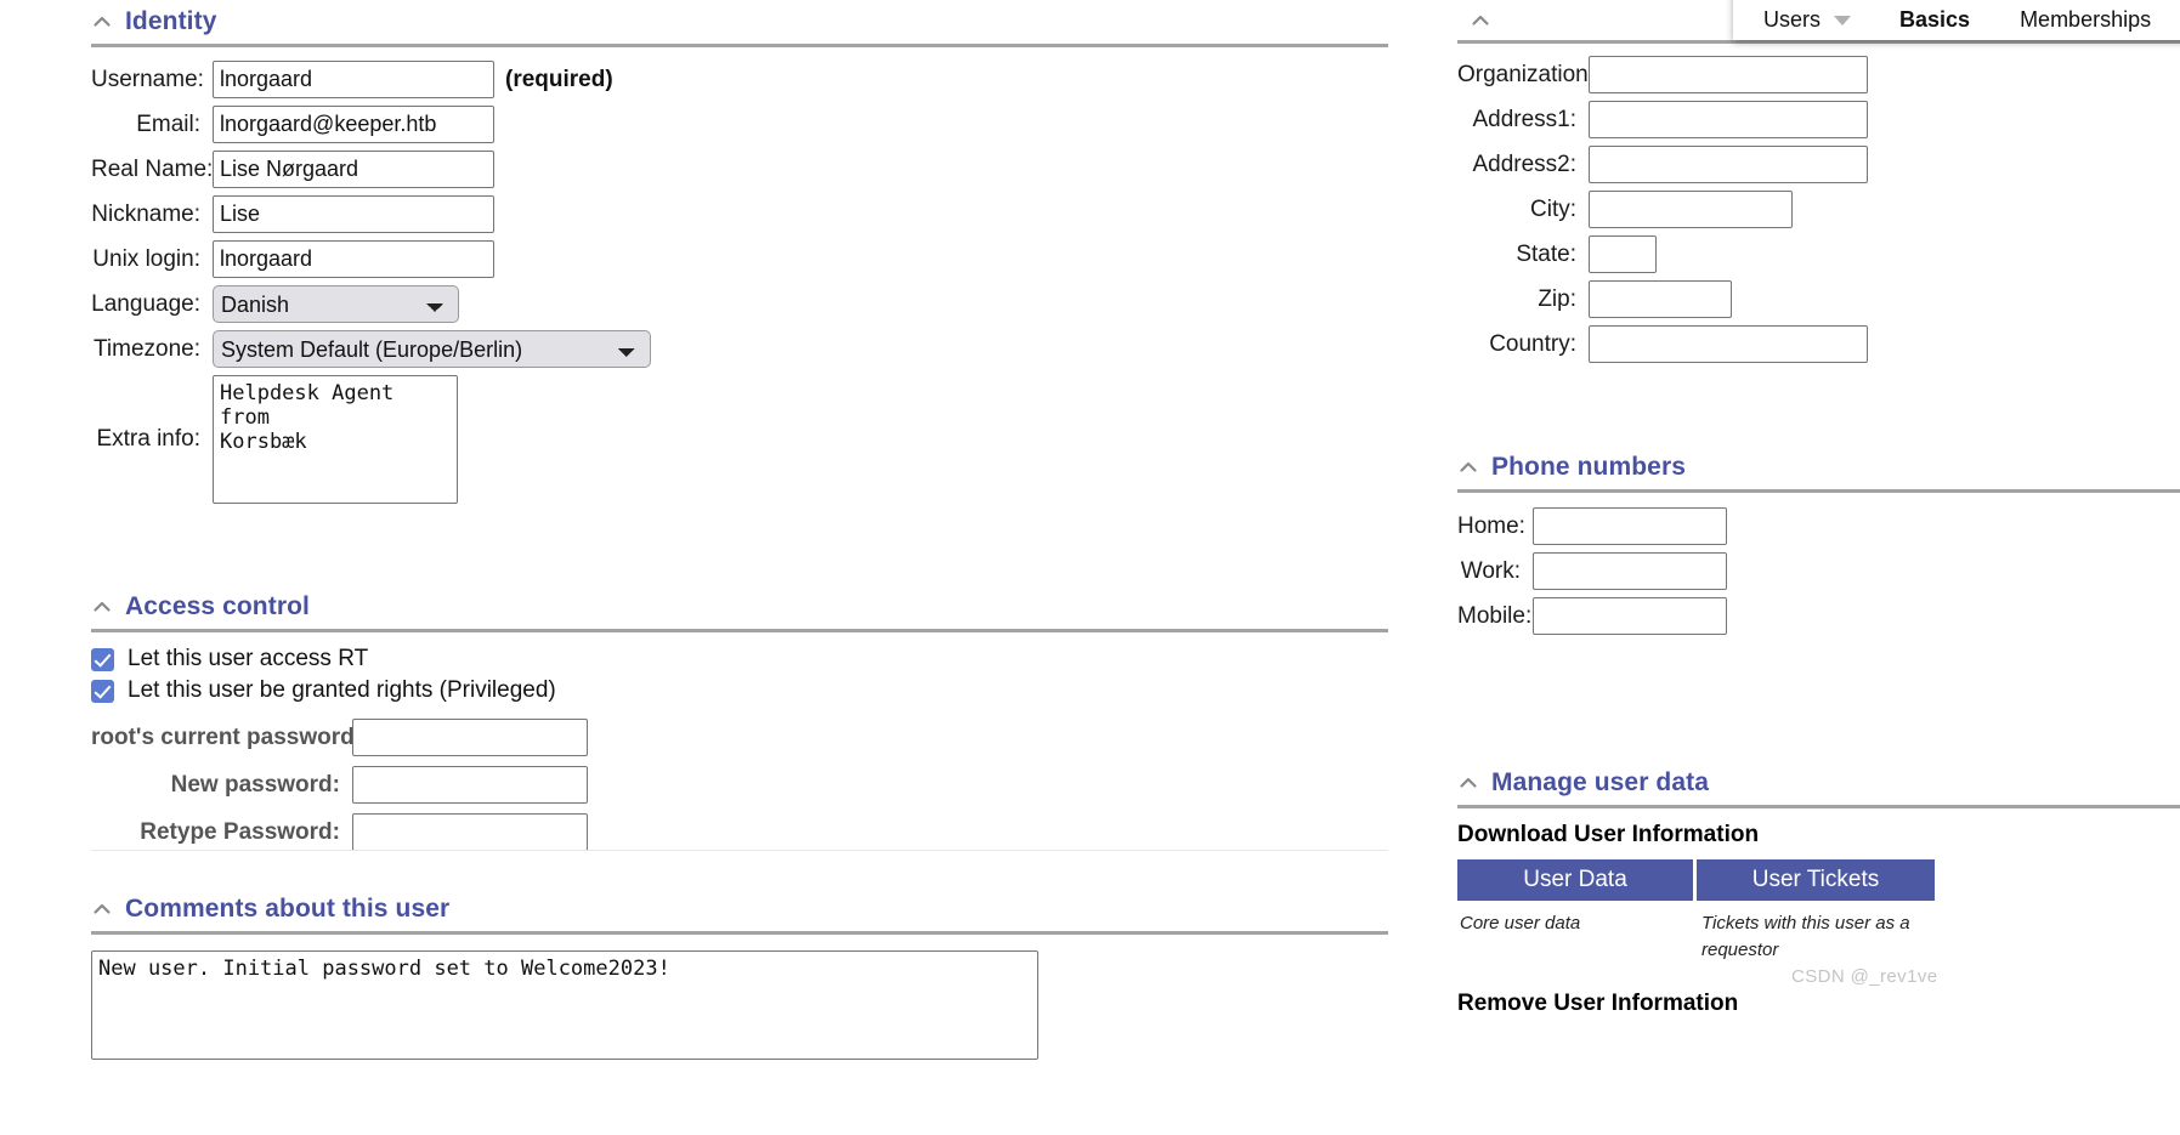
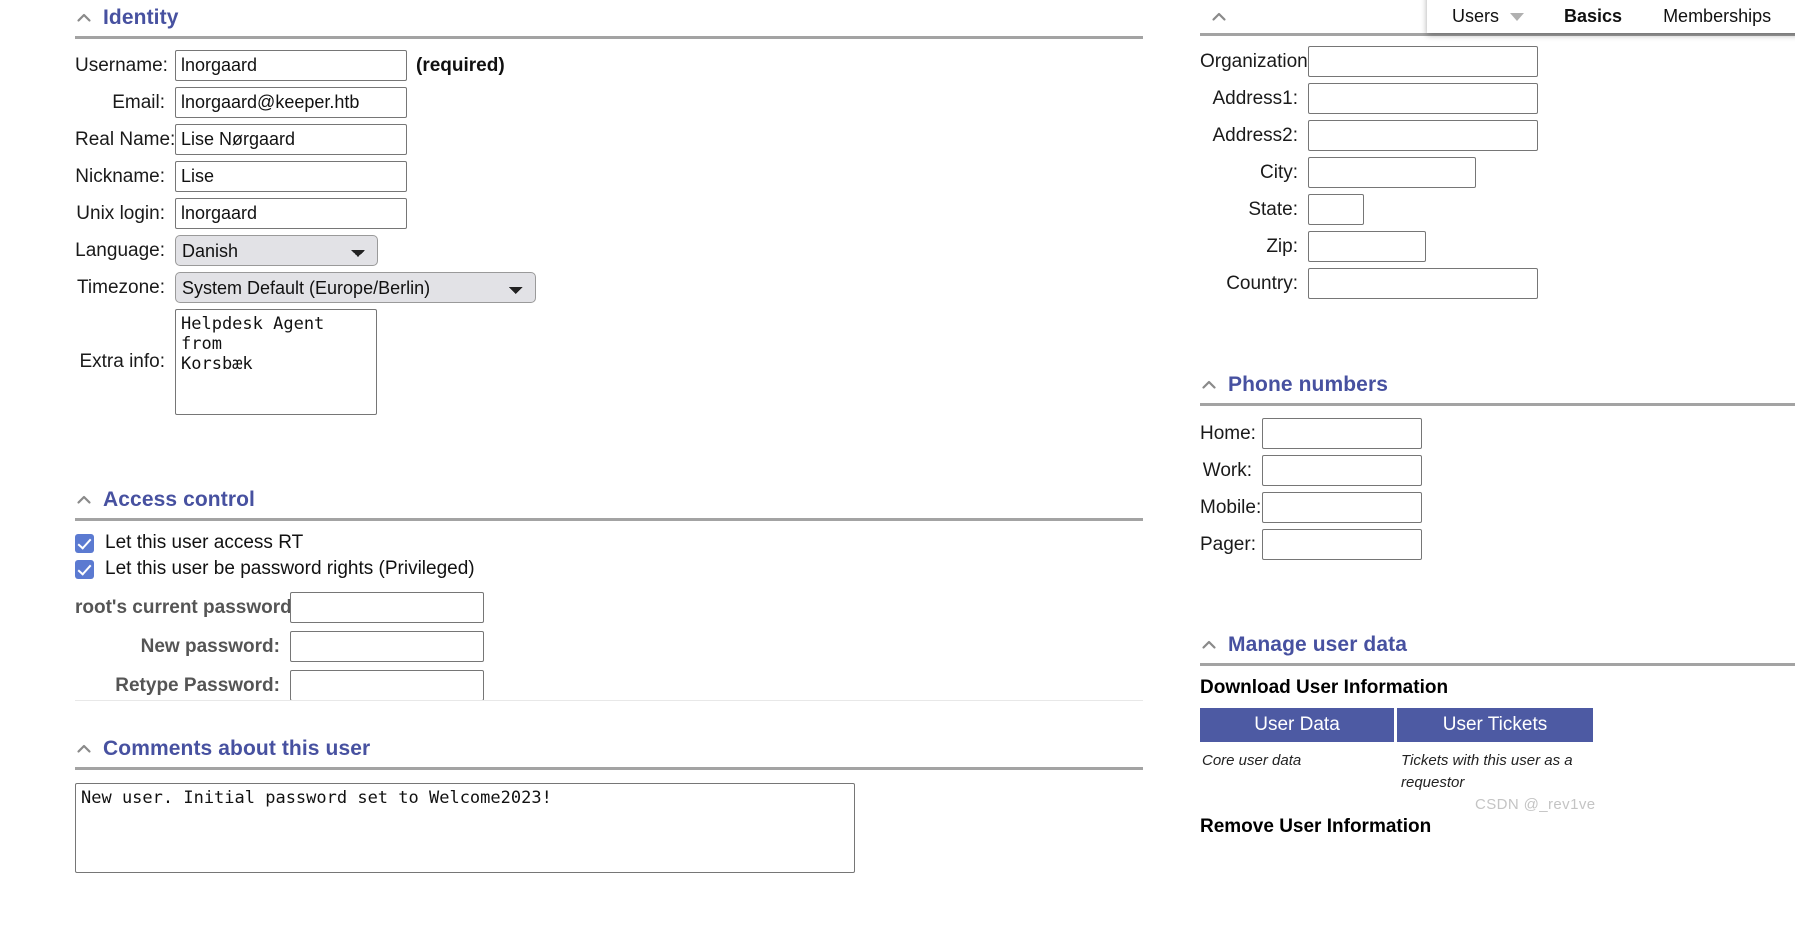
  Identity
  Username:
  lnorgaard
  (required)
  Email:
  lnorgaard@keeper.htb
  Real Name:
  Lise Nørgaard
  Nickname:
  Lise
  Unix login:
  lnorgaard
  Language:
  Danish
  Timezone:
  System Default (Europe/Berlin)
  Extra info:
  Access control
  Let this user access RT
- Let this user be granted rights (Privileged)
+ Let this user be password rights (Privileged)
  root's current password
  New password:
  Retype Password:
  Comments about this user
  New user. Initial password set to Welcome2023!
  Organization
  Address1:
  Address2:
  City:
  State:
  Zip:
  Country:
  Phone numbers
  Home:
  Work:
  Mobile:
+ Pager:
  Manage user data
  Download User Information
  User Data
  User Tickets
  Core user data
  Tickets with this user as a requestor
  Remove User Information
  CSDN @_rev1ve
  Users
  Basics
  Memberships
